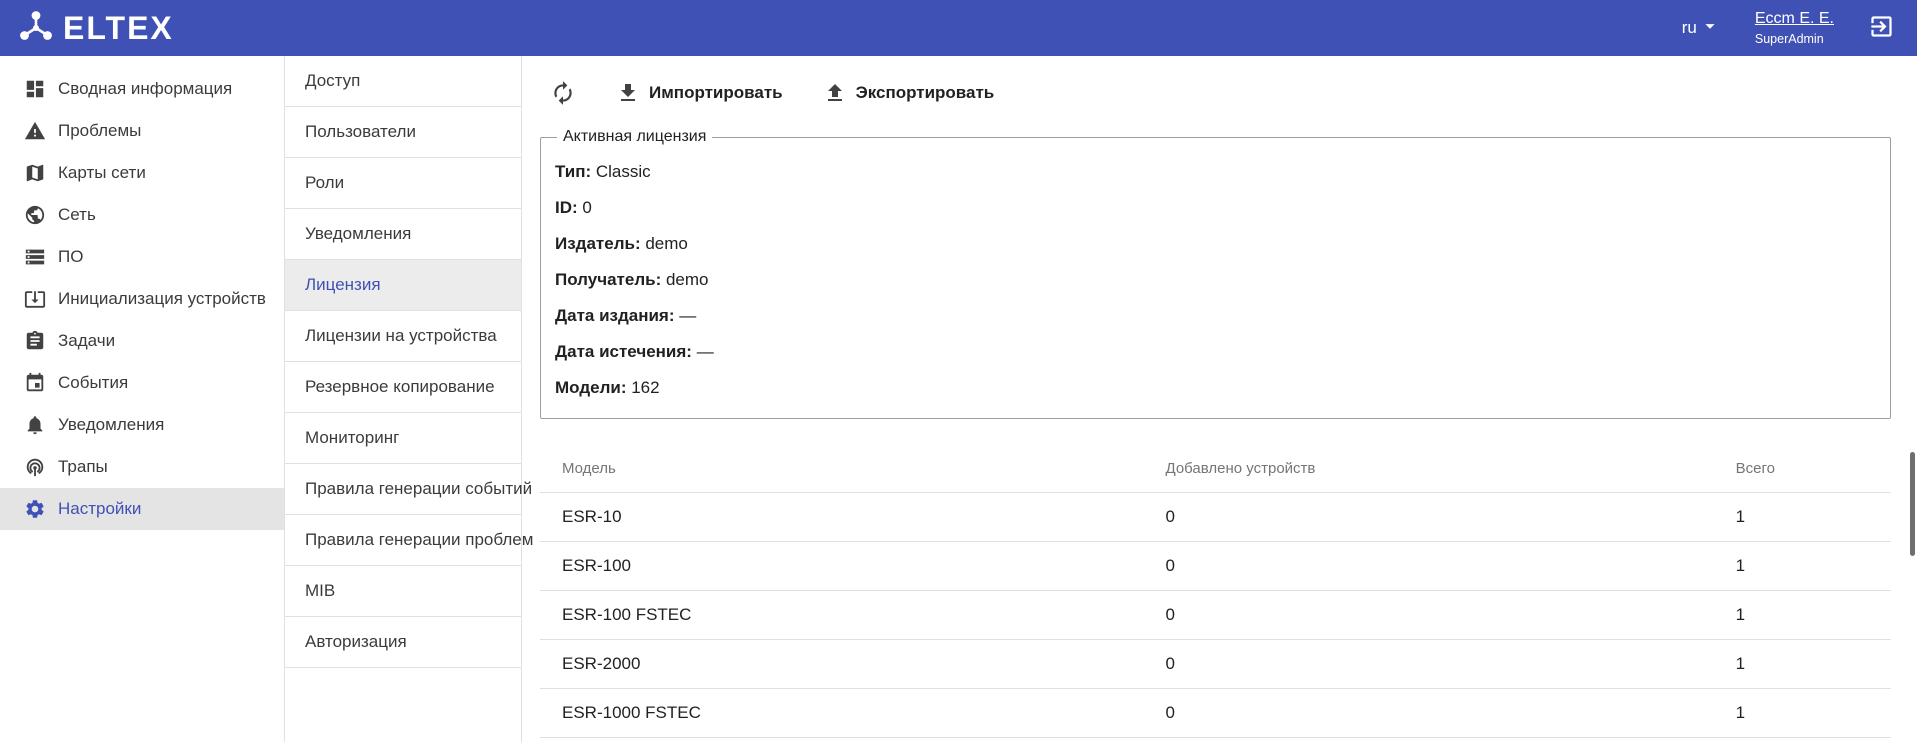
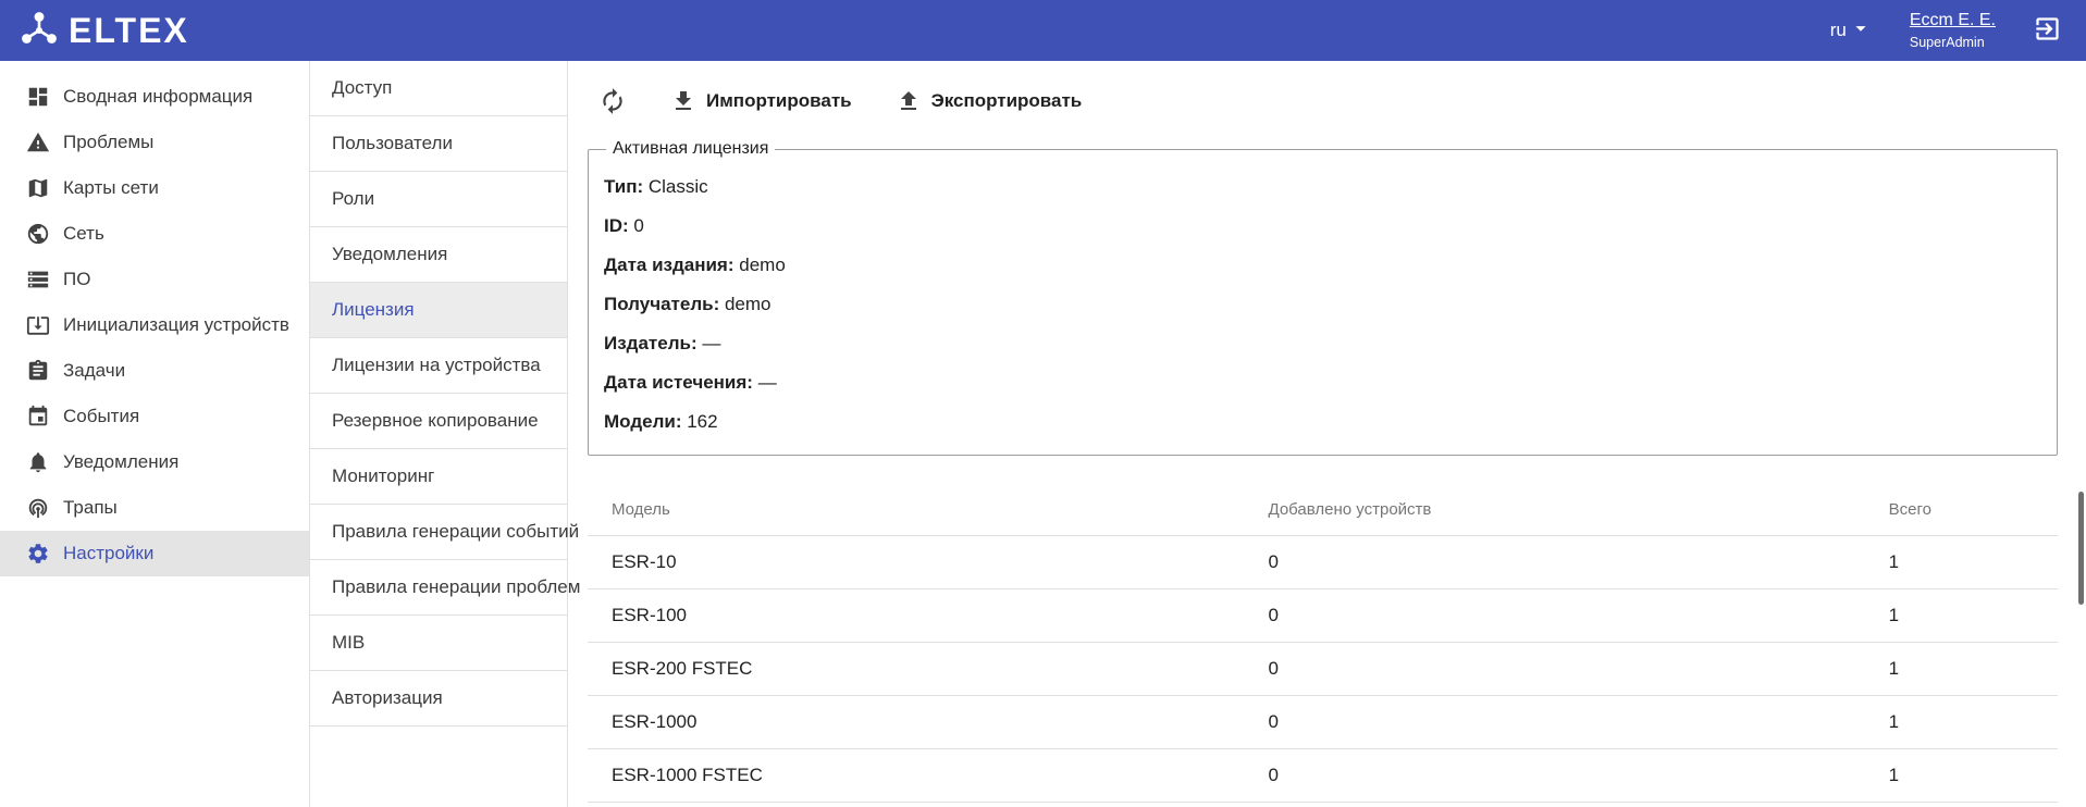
  ELTEX
  ru
  Eccm E. E.
  SuperAdmin
  Сводная информация
  Проблемы
  Карты сети
  Сеть
  ПО
  Инициализация устройств
  Задачи
  События
  Уведомления
  Трапы
  Настройки
  Доступ
  Пользователи
  Роли
  Уведомления
  Лицензия
  Лицензии на устройства
  Резервное копирование
  Мониторинг
  Правила генерации событий
  Правила генерации проблем
  MIB
  Авторизация
  Импортировать
  Экспортировать
  Активная лицензия
  Тип: Classic
  ID: 0
- Издатель: demo
+ Дата издания: demo
  Получатель: demo
- Дата издания: —
+ Издатель: —
  Дата истечения: —
  Модели: 162
  Модель	Добавлено устройств	Всего
  ESR-10	0	1
  ESR-100	0	1
- ESR-100 FSTEC	0	1
+ ESR-200 FSTEC	0	1
- ESR-2000	0	1
+ ESR-1000	0	1
  ESR-1000 FSTEC	0	1
